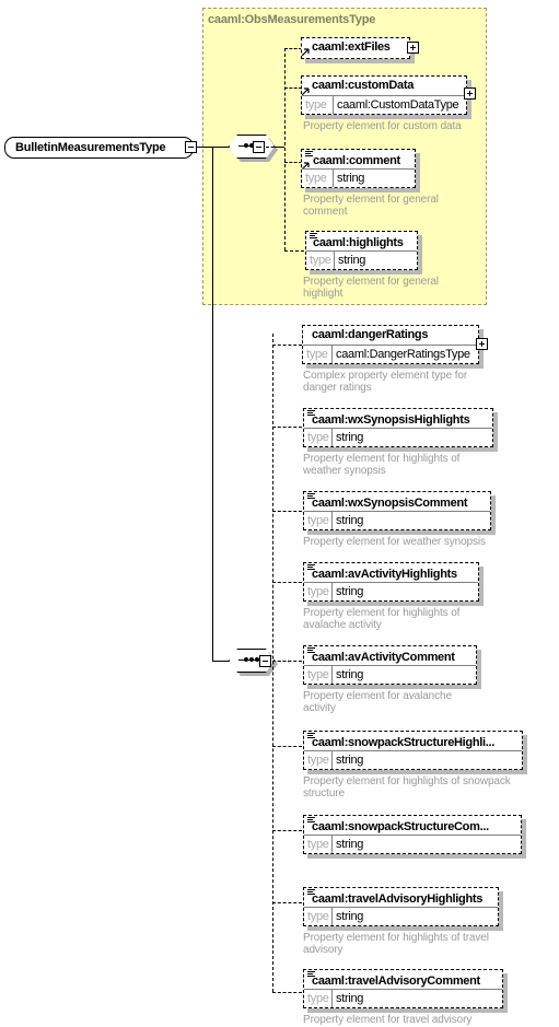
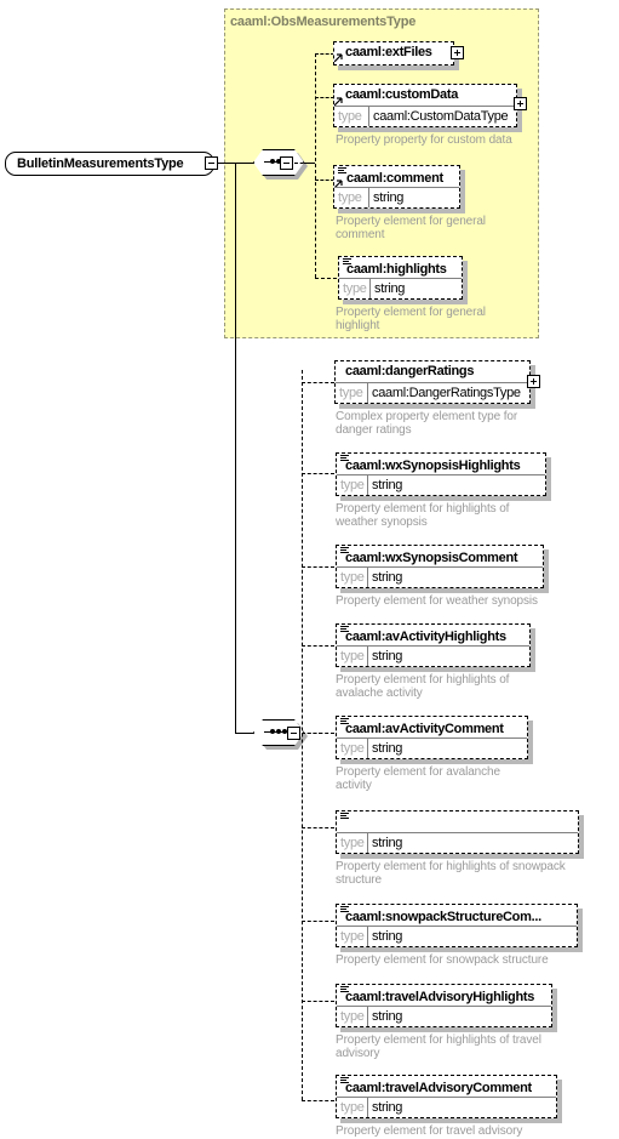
  caaml:ObsMeasurementsType
  BulletinMeasurementsType
  caaml:extFiles
  caaml:customData
  type
  caaml:CustomDataType
- Property element for custom data
+ Property property for custom data
  caaml:comment
  type
  string
  Property element for general
  comment
  caaml:highlights
  type
  string
  Property element for general
  highlight
  caaml:dangerRatings
  type
  caaml:DangerRatingsType
  Complex property element type for
  danger ratings
  caaml:wxSynopsisHighlights
  type
  string
  Property element for highlights of
  weather synopsis
  caaml:wxSynopsisComment
  type
  string
  Property element for weather synopsis
  caaml:avActivityHighlights
  type
  string
  Property element for highlights of
  avalache activity
  caaml:avActivityComment
  type
  string
  Property element for avalanche
  activity
- caaml:snowpackStructureHighli...
  type
  string
  Property element for highlights of snowpack
  structure
  caaml:snowpackStructureCom...
  type
  string
+ Property element for snowpack structure
  caaml:travelAdvisoryHighlights
  type
  string
  Property element for highlights of travel
  advisory
  caaml:travelAdvisoryComment
  type
  string
  Property element for travel advisory
